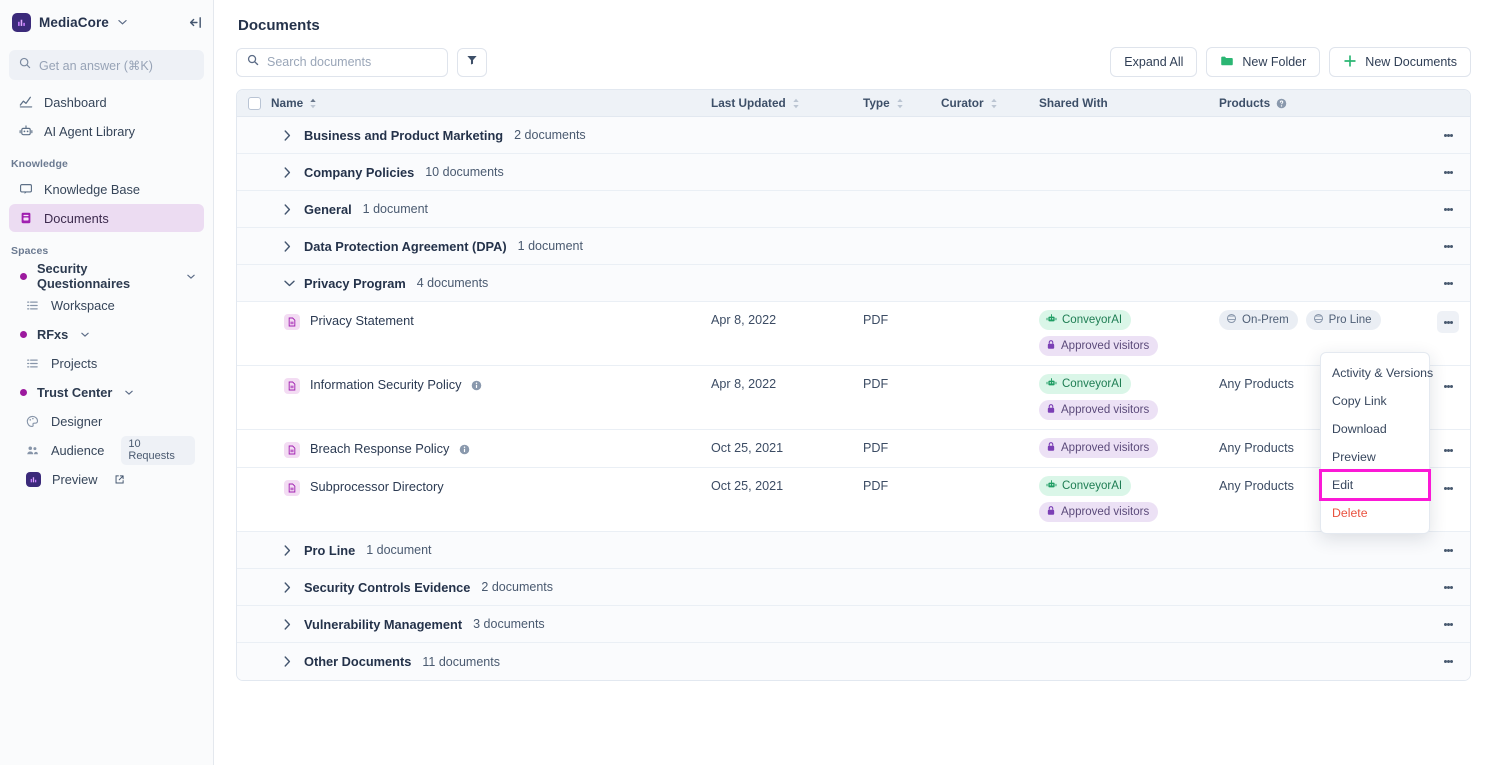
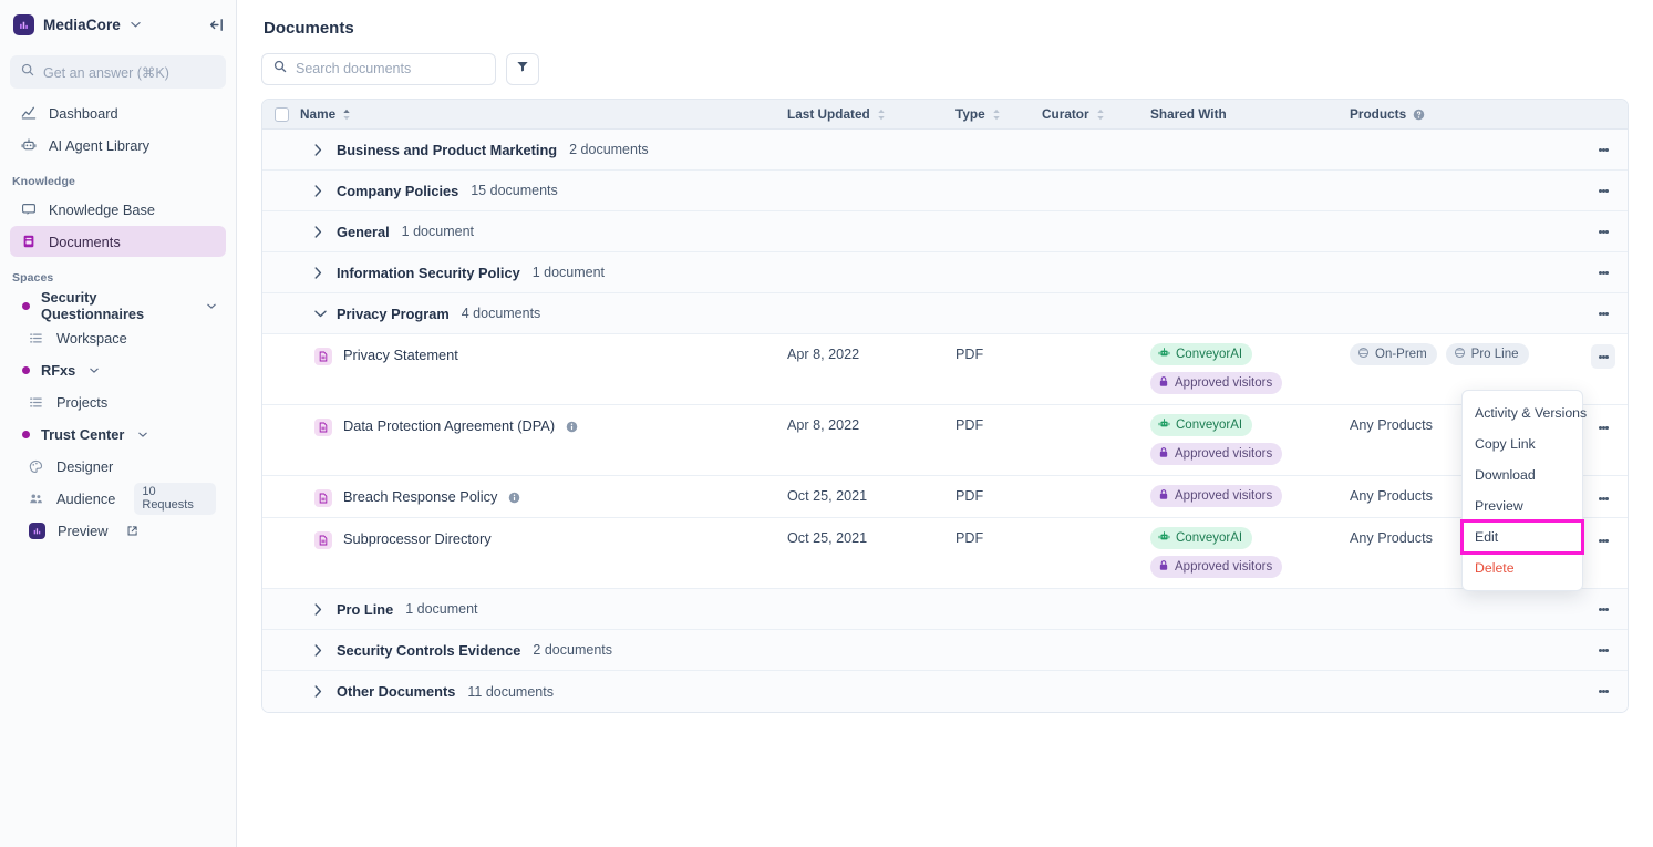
  MediaCore
  Get an answer (⌘K)
  Dashboard
  AI Agent Library
  Knowledge
  Knowledge Base
  Documents
  Spaces
  Security Questionnaires
  Workspace
  RFxs
  Projects
  Trust Center
  Designer
  Audience
  10 Requests
  Preview
  Documents
  Search documents
- Expand All
- New Folder
- New Documents
  Name
  Last Updated
  Type
  Curator
  Shared With
  Products
  Business and Product Marketing
  2 documents
  Company Policies
- 10 documents
+ 15 documents
  General
  1 document
- Data Protection Agreement (DPA)
+ Information Security Policy
  1 document
  Privacy Program
  4 documents
  Privacy Statement
  Apr 8, 2022
  PDF
  ConveyorAI
  Approved visitors
  On-Prem
  Pro Line
- Information Security Policy
+ Data Protection Agreement (DPA)
  Apr 8, 2022
  PDF
  ConveyorAI
  Approved visitors
  Any Products
  Breach Response Policy
  Oct 25, 2021
  PDF
  Approved visitors
  Any Products
  Subprocessor Directory
  Oct 25, 2021
  PDF
  ConveyorAI
  Approved visitors
  Any Products
  Pro Line
  1 document
  Security Controls Evidence
  2 documents
- Vulnerability Management
- 3 documents
  Other Documents
  11 documents
  Activity & Versions
  Copy Link
  Download
  Preview
  Edit
  Delete
